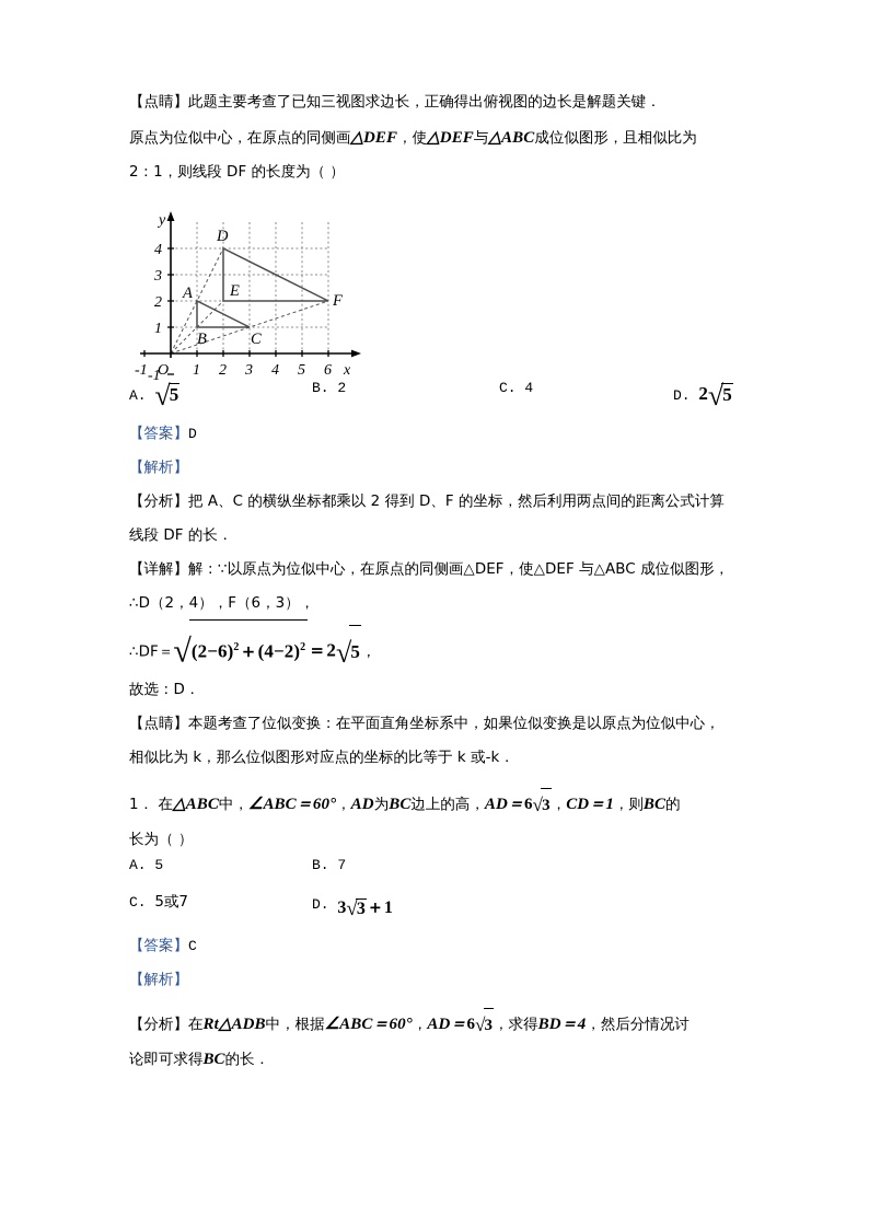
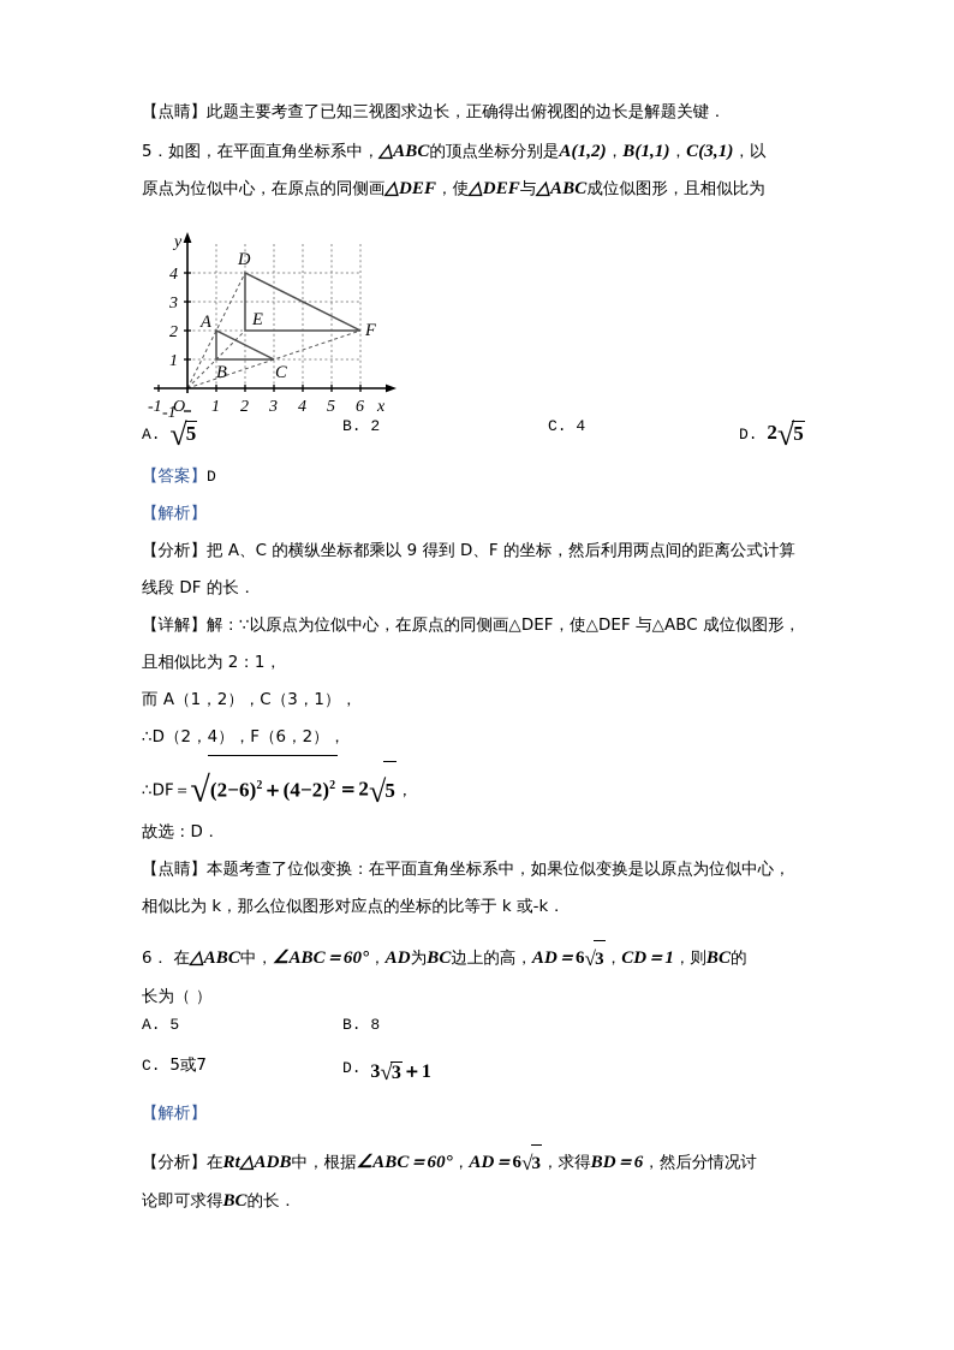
  【点睛】此题主要考查了已知三视图求边长，正确得出俯视图的边长是解题关键．
+ 5．如图，在平面直角坐标系中，△ABC的顶点坐标分别是A(1,2)，B(1,1)，C(3,1)，以
  原点为位似中心，在原点的同侧画△DEF，使△DEF与△ABC成位似图形，且相似比为
- 2：1，则线段 DF 的长度为（ ）
  -1
  1
  2
  3
  4
  5
  6
  1
  2
  3
  4
  -1
  O
  x
  y
  A
  B
  C
  D
  E
  F
  A. √5
  B. 2
  C. 4
  D. 2√5
  【答案】D
  【解析】
- 【分析】把 A、C 的横纵坐标都乘以 2 得到 D、F 的坐标，然后利用两点间的距离公式计算
+ 【分析】把 A、C 的横纵坐标都乘以 9 得到 D、F 的坐标，然后利用两点间的距离公式计算
  线段 DF 的长．
  【详解】解：∵以原点为位似中心，在原点的同侧画△DEF，使△DEF 与△ABC 成位似图形，
+ 且相似比为 2：1，
+ 而 A（1，2），C（3，1），
- ∴D（2，4），F（6，3），
+ ∴D（2，4），F（6，2），
  ∴DF＝√(2−6)2＋(4−2)2 ＝2√5，
  故选：D．
  【点睛】本题考查了位似变换：在平面直角坐标系中，如果位似变换是以原点为位似中心，
  相似比为 k，那么位似图形对应点的坐标的比等于 k 或-k．
- 1． 在△ABC中，∠ABC＝60°，AD为BC边上的高，AD＝6√3，CD＝1，则BC的
+ 6． 在△ABC中，∠ABC＝60°，AD为BC边上的高，AD＝6√3，CD＝1，则BC的
  长为（ ）
  A. 5
- B. 7
+ B. 8
  C. 5或7
  D. 3√3＋1
- 【答案】C
  【解析】
- 【分析】在Rt△ADB中，根据∠ABC＝60°，AD＝6√3，求得BD＝4，然后分情况讨
+ 【分析】在Rt△ADB中，根据∠ABC＝60°，AD＝6√3，求得BD＝6，然后分情况讨
  论即可求得BC的长．
